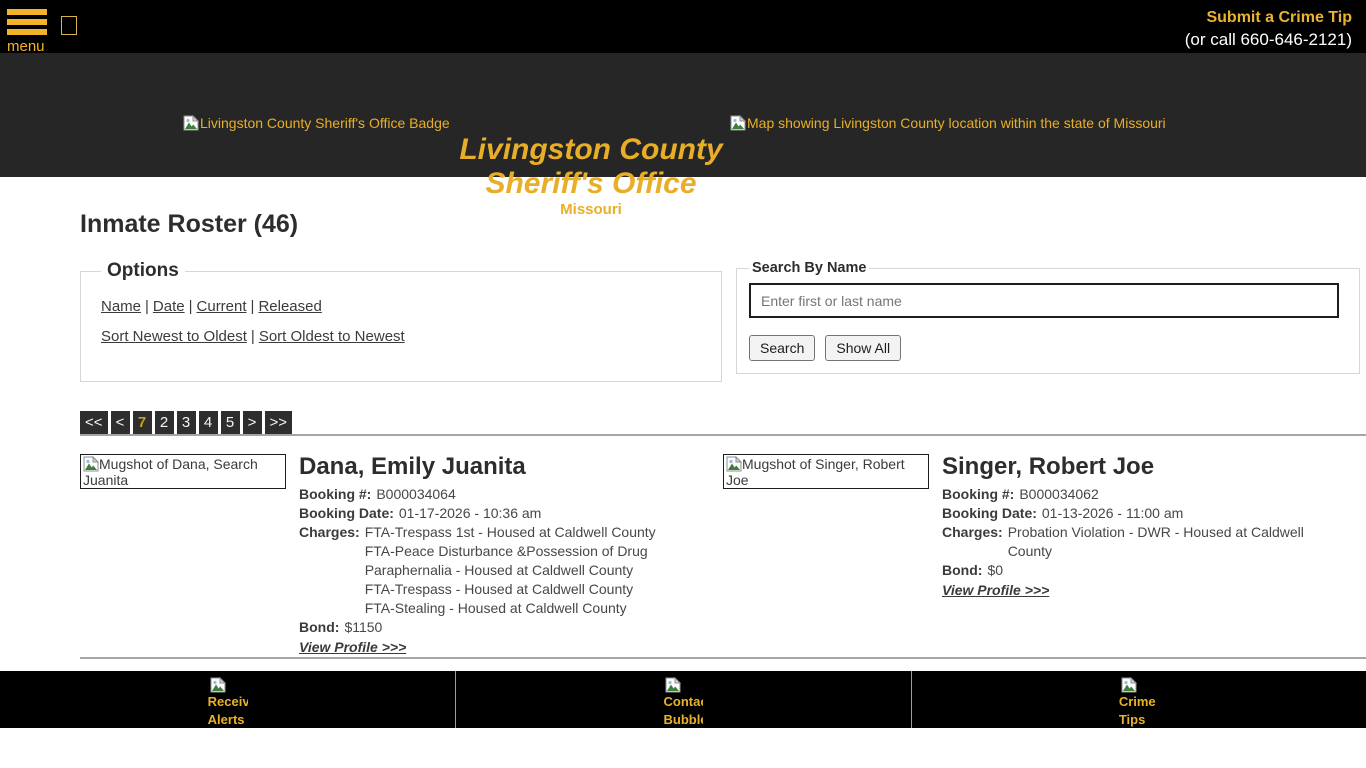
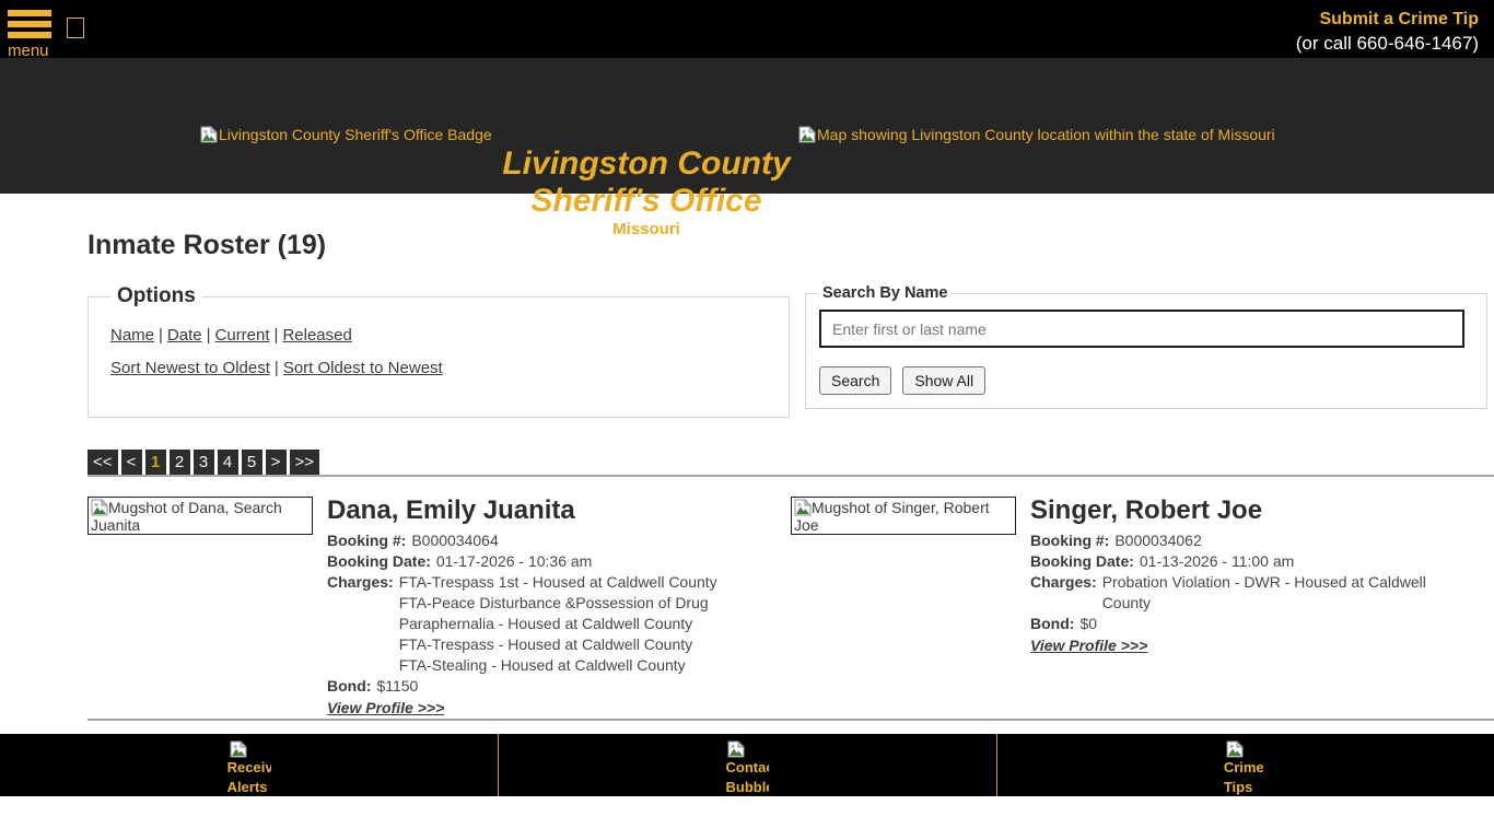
  menu
  Submit a Crime Tip
- (or call 660-646-2121)
+ (or call 660-646-1467)
  Livingston County Sheriff's Office Badge
  Map showing Livingston County location within the state of Missouri
  Livingston County
  Sheriff's Office
  Missouri
- Inmate Roster (46)
+ Inmate Roster (19)
  Options
  Name | Date | Current | Released
  Sort Newest to Oldest | Sort Oldest to Newest
  Search By Name
  Enter first or last name
  Search
  Show All
  <<
  <
- 7
+ 1
  2
  3
  4
  5
  >
  >>
  Mugshot of Dana, Search Juanita
  Dana, Emily Juanita
  Booking #:
  B000034064
  Booking Date:
  01-17-2026 - 10:36 am
  Charges:
  FTA-Trespass 1st - Housed at Caldwell County
  FTA-Peace Disturbance &Possession of Drug Paraphernalia - Housed at Caldwell County
  FTA-Trespass - Housed at Caldwell County
  FTA-Stealing - Housed at Caldwell County
  Bond:
  $1150
  View Profile >>>
  Mugshot of Singer, Robert Joe
  Singer, Robert Joe
  Booking #:
  B000034062
  Booking Date:
  01-13-2026 - 11:00 am
  Charges:
  Probation Violation - DWR - Housed at Caldwell County
  Bond:
  $0
  View Profile >>>
  Receiv Alerts
  Conta Bubbl
  Crime Tips
